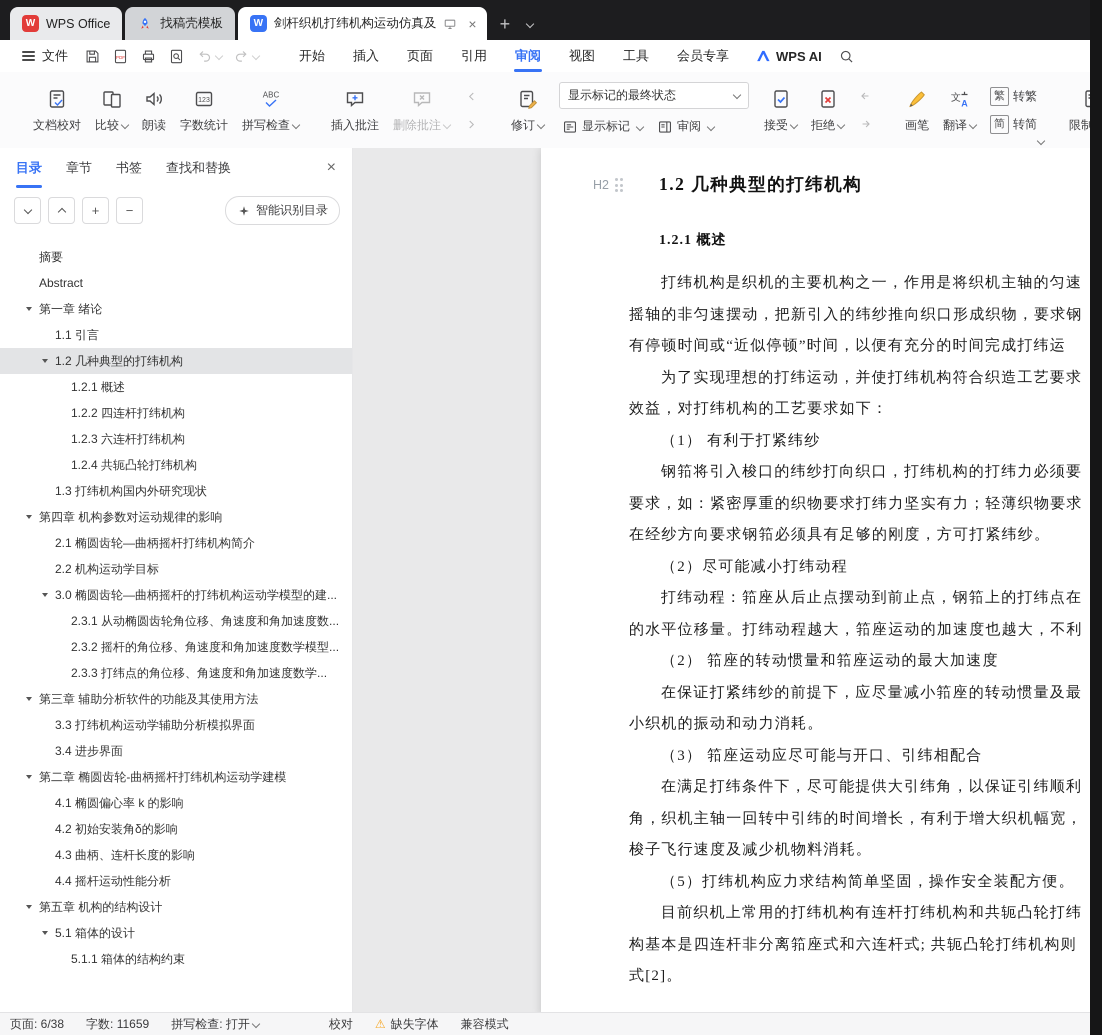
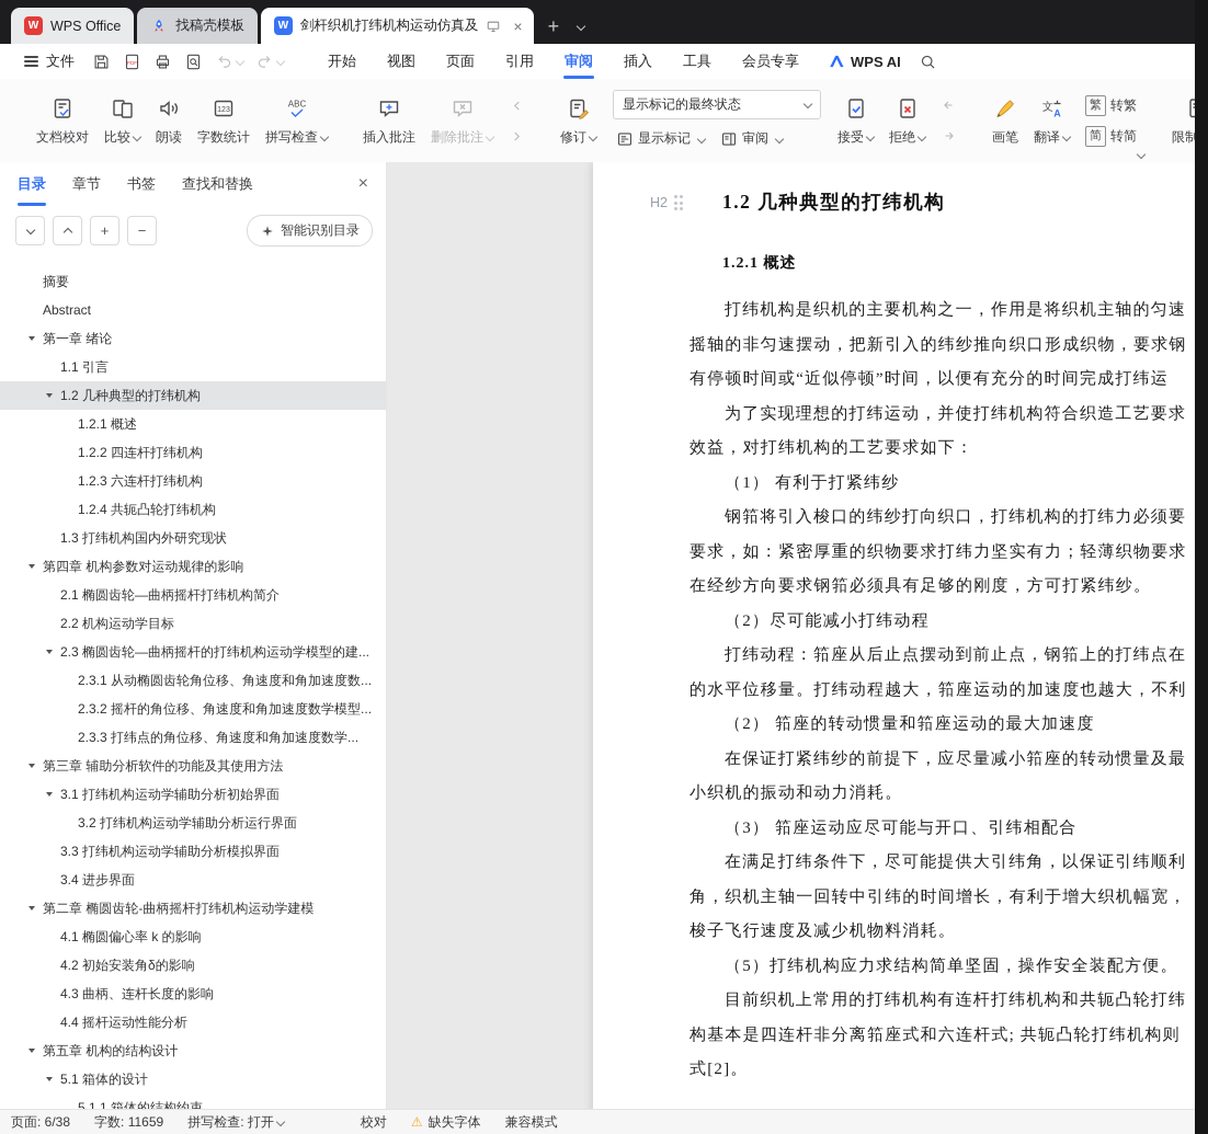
  W
  WPS Office
  找稿壳模板
  W
  剑杆织机打纬机构运动仿真及
  ×
  +
  文件
  开始
- 插入
+ 视图
  页面
  引用
  审阅
- 视图
+ 插入
  工具
  会员专享
  WPS AI
  文档校对
  比较
  朗读
  字数统计
  ABC
  拼写检查
  插入批注
  删除批注
  修订
  显示标记的最终状态
  显示标记
  审阅
  接受
  拒绝
  画笔
  文
  A
  翻译
  繁
  转繁
  简
  转简
  目录
  章节
  书签
  查找和替换
  ×
  +
  −
  智能识别目录
  摘要
  Abstract
  第一章 绪论
  1.1 引言
  1.2 几种典型的打纬机构
  1.2.1 概述
  1.2.2 四连杆打纬机构
  1.2.3 六连杆打纬机构
  1.2.4 共轭凸轮打纬机构
  1.3 打纬机构国内外研究现状
  第四章 机构参数对运动规律的影响
  2.1 椭圆齿轮—曲柄摇杆打纬机构简介
  2.2 机构运动学目标
- 3.0 椭圆齿轮—曲柄摇杆的打纬机构运动学模型的建...
+ 2.3 椭圆齿轮—曲柄摇杆的打纬机构运动学模型的建...
  2.3.1 从动椭圆齿轮角位移、角速度和角加速度数...
  2.3.2 摇杆的角位移、角速度和角加速度数学模型...
  2.3.3 打纬点的角位移、角速度和角加速度数学...
  第三章 辅助分析软件的功能及其使用方法
+ 3.1 打纬机构运动学辅助分析初始界面
+ 3.2 打纬机构运动学辅助分析运行界面
  3.3 打纬机构运动学辅助分析模拟界面
  3.4 进步界面
  第二章 椭圆齿轮-曲柄摇杆打纬机构运动学建模
  4.1 椭圆偏心率 k 的影响
  4.2 初始安装角δ的影响
  4.3 曲柄、连杆长度的影响
  4.4 摇杆运动性能分析
  第五章 机构的结构设计
  5.1 箱体的设计
  5.1.1 箱体的结构约束
  H2
  1.2 几种典型的打纬机构
  1.2.1 概述
  打纬机构是织机的主要机构之一，作用是将织机主轴的匀速
  摇轴的非匀速摆动，把新引入的纬纱推向织口形成织物，要求钢
  有停顿时间或“近似停顿”时间，以便有充分的时间完成打纬运
  为了实现理想的打纬运动，并使打纬机构符合织造工艺要求
  效益，对打纬机构的工艺要求如下：
  （1） 有利于打紧纬纱
  钢筘将引入梭口的纬纱打向织口，打纬机构的打纬力必须要
  要求，如：紧密厚重的织物要求打纬力坚实有力；轻薄织物要求
  在经纱方向要求钢筘必须具有足够的刚度，方可打紧纬纱。
  （2）尽可能减小打纬动程
  打纬动程：筘座从后止点摆动到前止点，钢筘上的打纬点在
  的水平位移量。打纬动程越大，筘座运动的加速度也越大，不利
  （2） 筘座的转动惯量和筘座运动的最大加速度
  在保证打紧纬纱的前提下，应尽量减小筘座的转动惯量及最
  小织机的振动和动力消耗。
  （3） 筘座运动应尽可能与开口、引纬相配合
  在满足打纬条件下，尽可能提供大引纬角，以保证引纬顺利
  角，织机主轴一回转中引纬的时间增长，有利于增大织机幅宽，
  梭子飞行速度及减少机物料消耗。
  （5）打纬机构应力求结构简单坚固，操作安全装配方便。
  目前织机上常用的打纬机构有连杆打纬机构和共轭凸轮打纬
  构基本是四连杆非分离筘座式和六连杆式; 共轭凸轮打纬机构则
  式[2]。
  页面: 6/38
  字数: 11659
  拼写检查: 打开
  校对
  ⚠
  缺失字体
  兼容模式
